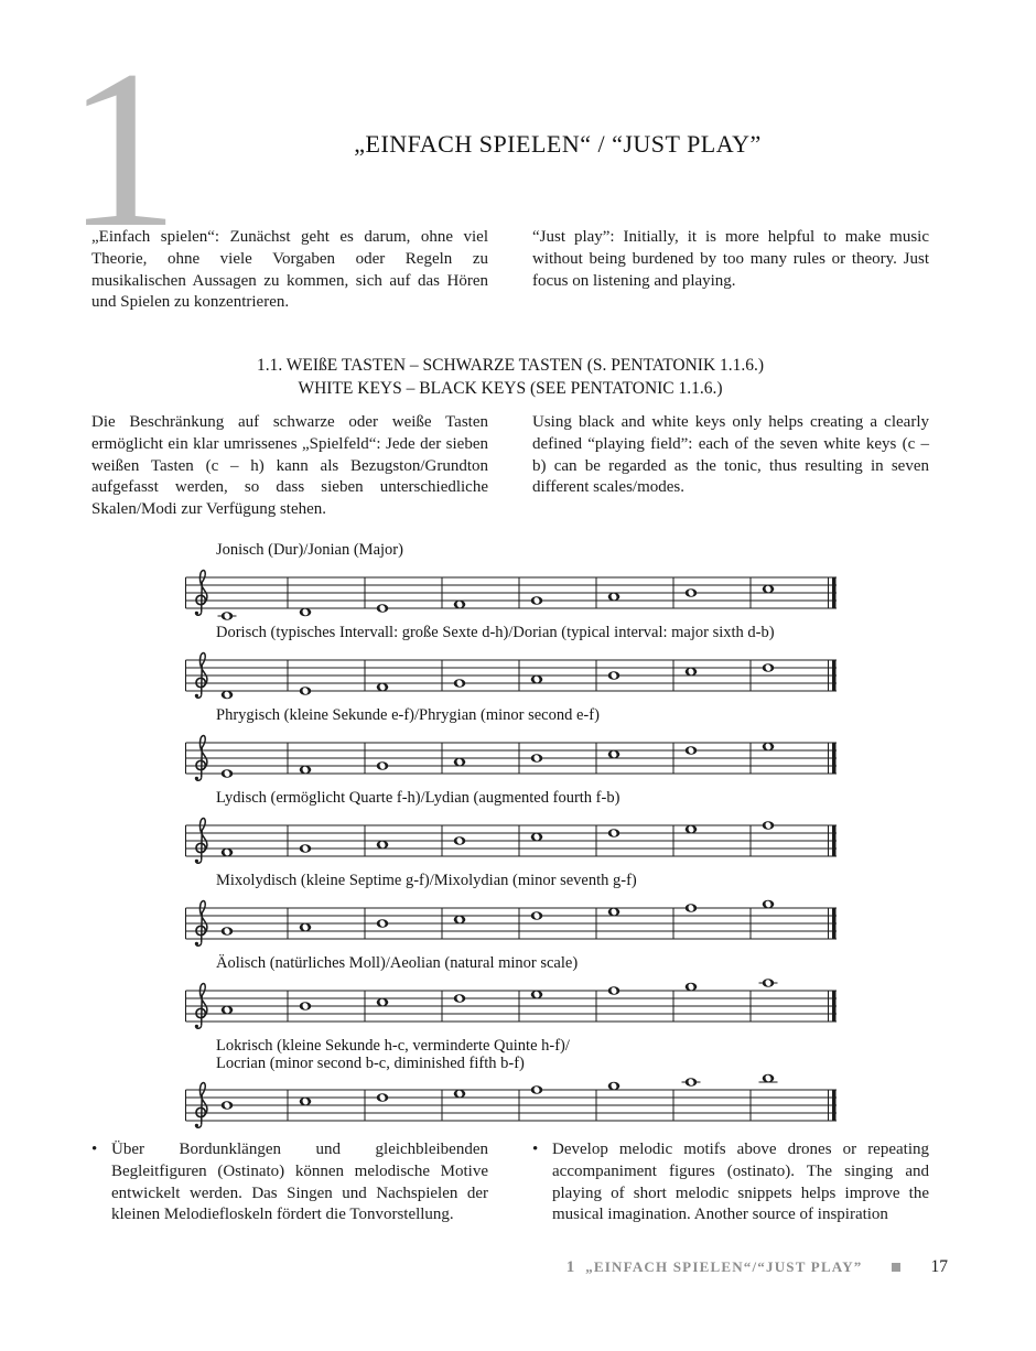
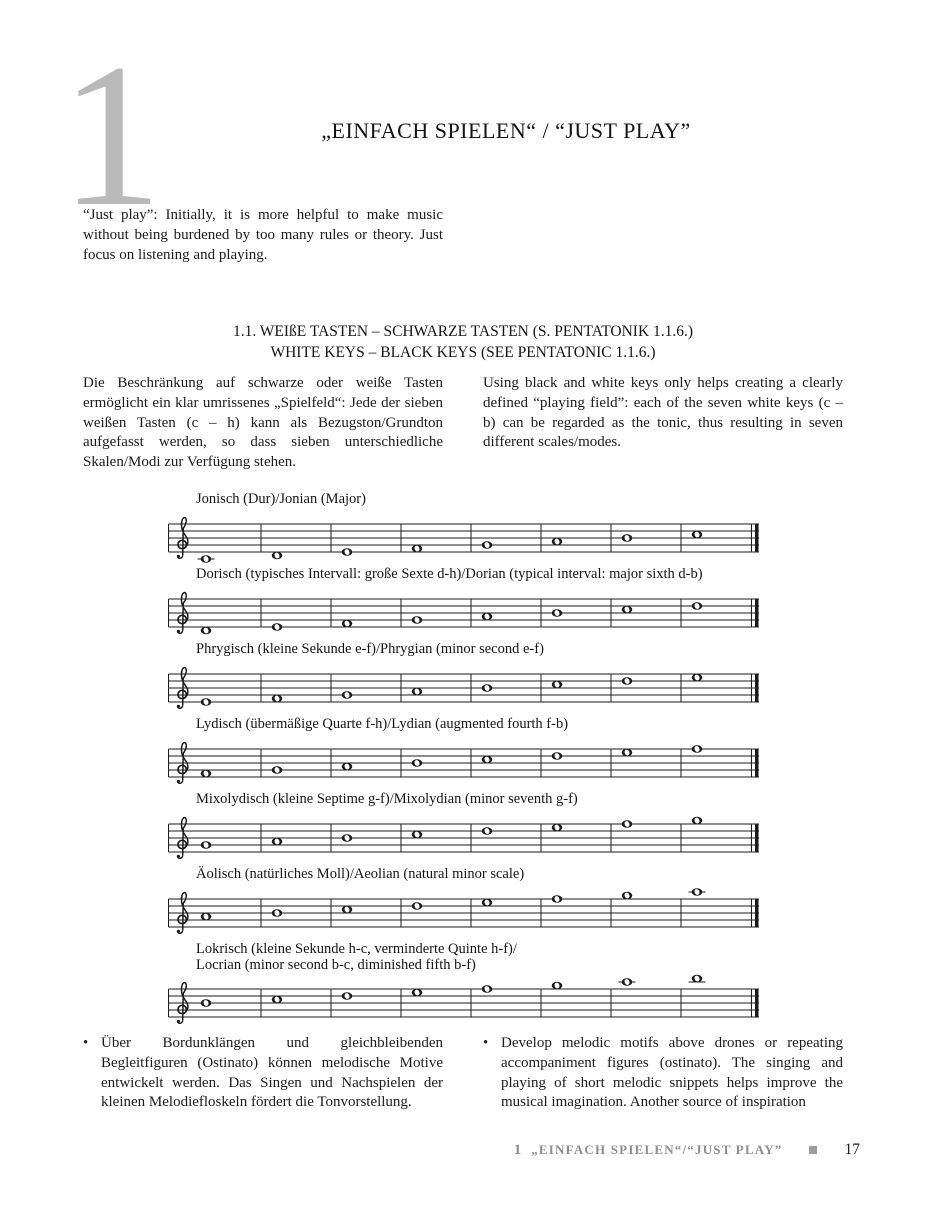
  1
  „EINFACH SPIELEN“ / “JUST PLAY”
- „Einfach spielen“: Zunächst geht es darum, ohne viel Theorie, ohne viele Vorgaben oder Regeln zu musikalischen Aussagen zu kommen, sich auf das Hören und Spielen zu konzentrieren.
  “Just play”: Initially, it is more helpful to make music without being burdened by too many rules or theory. Just focus on listening and playing.
  1.1. WEIßE TASTEN – SCHWARZE TASTEN (S. PENTATONIK 1.1.6.)
  WHITE KEYS – BLACK KEYS (SEE PENTATONIC 1.1.6.)
  Die Beschränkung auf schwarze oder weiße Tasten ermöglicht ein klar umrissenes „Spielfeld“: Jede der sieben weißen Tasten (c – h) kann als Bezugston/Grundton aufgefasst werden, so dass sieben unterschiedliche Skalen/Modi zur Verfügung stehen.
  Using black and white keys only helps creating a clearly defined “playing field”: each of the seven white keys (c – b) can be regarded as the tonic, thus resulting in seven different scales/modes.
  Jonisch (Dur)/Jonian (Major)
  Dorisch (typisches Intervall: große Sexte d-h)/Dorian (typical interval: major sixth d-b)
  Phrygisch (kleine Sekunde e-f)/Phrygian (minor second e-f)
- Lydisch (ermöglicht Quarte f-h)/Lydian (augmented fourth f-b)
+ Lydisch (übermäßige Quarte f-h)/Lydian (augmented fourth f-b)
  Mixolydisch (kleine Septime g-f)/Mixolydian (minor seventh g-f)
  Äolisch (natürliches Moll)/Aeolian (natural minor scale)
  Lokrisch (kleine Sekunde h-c, verminderte Quinte h-f)/
  Locrian (minor second b-c, diminished fifth b-f)
  •
  Über Bordunklängen und gleichbleibenden Begleitfiguren (Ostinato) können melodische Motive entwickelt werden. Das Singen und Nachspielen der kleinen Melodiefloskeln fördert die Tonvorstellung.
  •
  Develop melodic motifs above drones or repeating accompaniment figures (ostinato). The singing and playing of short melodic snippets helps improve the musical imagination. Another source of inspiration
  1
  „EINFACH SPIELEN“/“JUST PLAY”
  17
